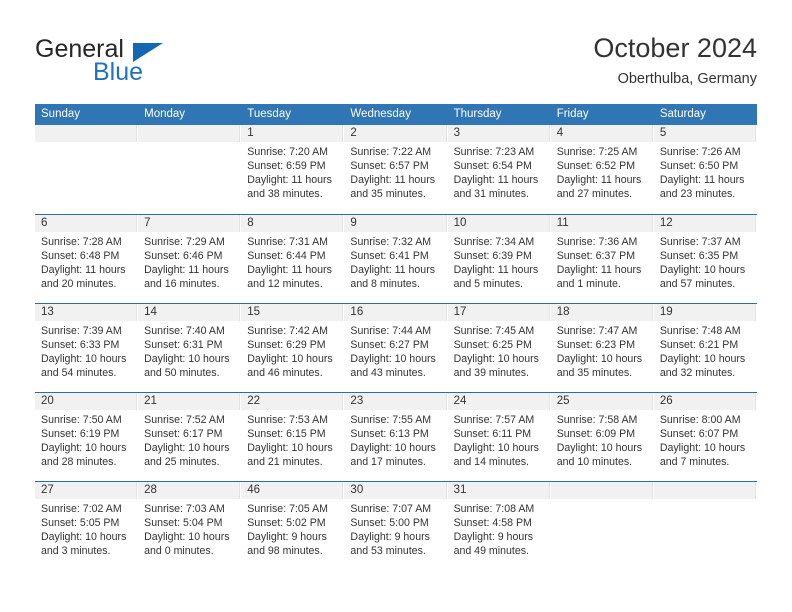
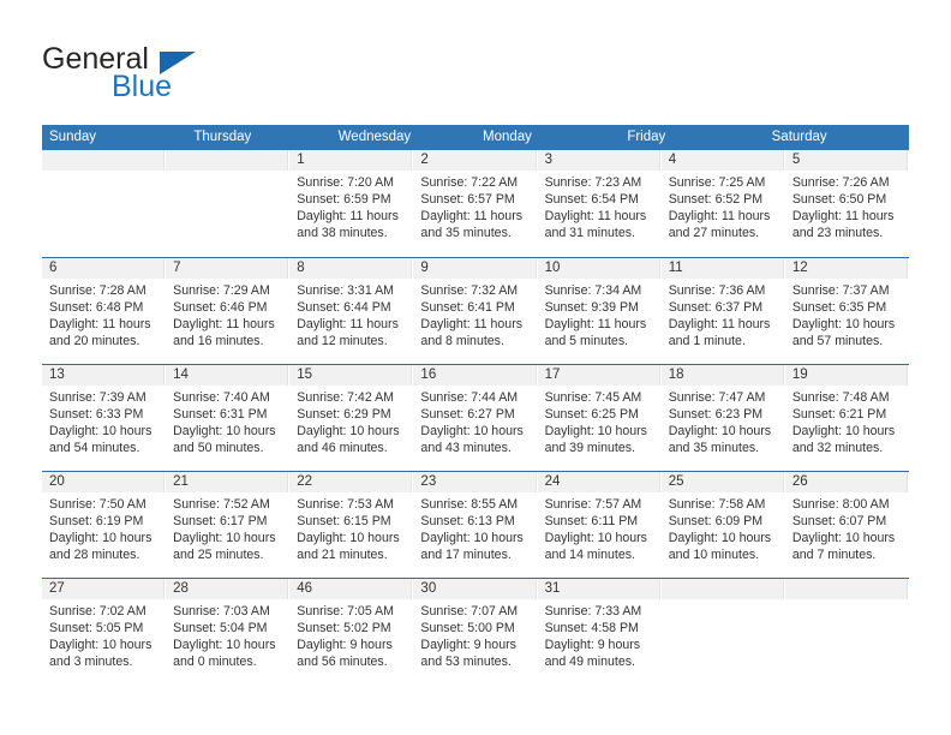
  General
  Blue
- October 2024
- Oberthulba, Germany
  Sunday
- Monday
+ Thursday
- Tuesday
  Wednesday
- Thursday
+ Monday
  Friday
  Saturday
  1
  Sunrise: 7:20 AM
  Sunset: 6:59 PM
  Daylight: 11 hours
  and 38 minutes.
  2
  Sunrise: 7:22 AM
  Sunset: 6:57 PM
  Daylight: 11 hours
  and 35 minutes.
  3
  Sunrise: 7:23 AM
  Sunset: 6:54 PM
  Daylight: 11 hours
  and 31 minutes.
  4
  Sunrise: 7:25 AM
  Sunset: 6:52 PM
  Daylight: 11 hours
  and 27 minutes.
  5
  Sunrise: 7:26 AM
  Sunset: 6:50 PM
  Daylight: 11 hours
  and 23 minutes.
  6
  Sunrise: 7:28 AM
  Sunset: 6:48 PM
  Daylight: 11 hours
  and 20 minutes.
  7
  Sunrise: 7:29 AM
  Sunset: 6:46 PM
  Daylight: 11 hours
  and 16 minutes.
  8
- Sunrise: 7:31 AM
+ Sunrise: 3:31 AM
  Sunset: 6:44 PM
  Daylight: 11 hours
  and 12 minutes.
  9
  Sunrise: 7:32 AM
  Sunset: 6:41 PM
  Daylight: 11 hours
  and 8 minutes.
  10
  Sunrise: 7:34 AM
- Sunset: 6:39 PM
+ Sunset: 9:39 PM
  Daylight: 11 hours
  and 5 minutes.
  11
  Sunrise: 7:36 AM
  Sunset: 6:37 PM
  Daylight: 11 hours
  and 1 minute.
  12
  Sunrise: 7:37 AM
  Sunset: 6:35 PM
  Daylight: 10 hours
  and 57 minutes.
  13
  Sunrise: 7:39 AM
  Sunset: 6:33 PM
  Daylight: 10 hours
  and 54 minutes.
  14
  Sunrise: 7:40 AM
  Sunset: 6:31 PM
  Daylight: 10 hours
  and 50 minutes.
  15
  Sunrise: 7:42 AM
  Sunset: 6:29 PM
  Daylight: 10 hours
  and 46 minutes.
  16
  Sunrise: 7:44 AM
  Sunset: 6:27 PM
  Daylight: 10 hours
  and 43 minutes.
  17
  Sunrise: 7:45 AM
  Sunset: 6:25 PM
  Daylight: 10 hours
  and 39 minutes.
  18
  Sunrise: 7:47 AM
  Sunset: 6:23 PM
  Daylight: 10 hours
  and 35 minutes.
  19
  Sunrise: 7:48 AM
  Sunset: 6:21 PM
  Daylight: 10 hours
  and 32 minutes.
  20
  Sunrise: 7:50 AM
  Sunset: 6:19 PM
  Daylight: 10 hours
  and 28 minutes.
  21
  Sunrise: 7:52 AM
  Sunset: 6:17 PM
  Daylight: 10 hours
  and 25 minutes.
  22
  Sunrise: 7:53 AM
  Sunset: 6:15 PM
  Daylight: 10 hours
  and 21 minutes.
  23
- Sunrise: 7:55 AM
+ Sunrise: 8:55 AM
  Sunset: 6:13 PM
  Daylight: 10 hours
  and 17 minutes.
  24
  Sunrise: 7:57 AM
  Sunset: 6:11 PM
  Daylight: 10 hours
  and 14 minutes.
  25
  Sunrise: 7:58 AM
  Sunset: 6:09 PM
  Daylight: 10 hours
  and 10 minutes.
  26
  Sunrise: 8:00 AM
  Sunset: 6:07 PM
  Daylight: 10 hours
  and 7 minutes.
  27
  Sunrise: 7:02 AM
  Sunset: 5:05 PM
  Daylight: 10 hours
  and 3 minutes.
  28
  Sunrise: 7:03 AM
  Sunset: 5:04 PM
  Daylight: 10 hours
  and 0 minutes.
  46
  Sunrise: 7:05 AM
  Sunset: 5:02 PM
  Daylight: 9 hours
- and 98 minutes.
+ and 56 minutes.
  30
  Sunrise: 7:07 AM
  Sunset: 5:00 PM
  Daylight: 9 hours
  and 53 minutes.
  31
- Sunrise: 7:08 AM
+ Sunrise: 7:33 AM
  Sunset: 4:58 PM
  Daylight: 9 hours
  and 49 minutes.
